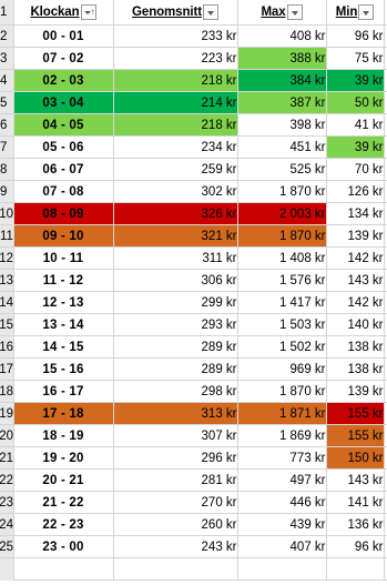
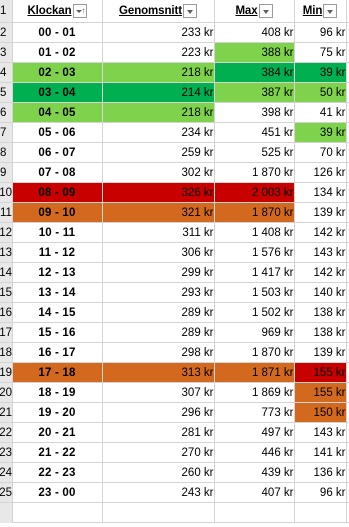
  1	Klockan ↑	Genomsnitt	Max	Min
  2	00 - 01	233 kr	408 kr	96 kr
- 3	07 - 02	223 kr	388 kr	75 kr
+ 3	01 - 02	223 kr	388 kr	75 kr
  4	02 - 03	218 kr	384 kr	39 kr
  5	03 - 04	214 kr	387 kr	50 kr
  6	04 - 05	218 kr	398 kr	41 kr
  7	05 - 06	234 kr	451 kr	39 kr
  8	06 - 07	259 kr	525 kr	70 kr
  9	07 - 08	302 kr	1 870 kr	126 kr
  10	08 - 09	326 kr	2 003 kr	134 kr
  11	09 - 10	321 kr	1 870 kr	139 kr
  12	10 - 11	311 kr	1 408 kr	142 kr
  13	11 - 12	306 kr	1 576 kr	143 kr
  14	12 - 13	299 kr	1 417 kr	142 kr
  15	13 - 14	293 kr	1 503 kr	140 kr
  16	14 - 15	289 kr	1 502 kr	138 kr
  17	15 - 16	289 kr	969 kr	138 kr
  18	16 - 17	298 kr	1 870 kr	139 kr
  19	17 - 18	313 kr	1 871 kr	155 kr
  20	18 - 19	307 kr	1 869 kr	155 kr
  21	19 - 20	296 kr	773 kr	150 kr
  22	20 - 21	281 kr	497 kr	143 kr
  23	21 - 22	270 kr	446 kr	141 kr
  24	22 - 23	260 kr	439 kr	136 kr
  25	23 - 00	243 kr	407 kr	96 kr
